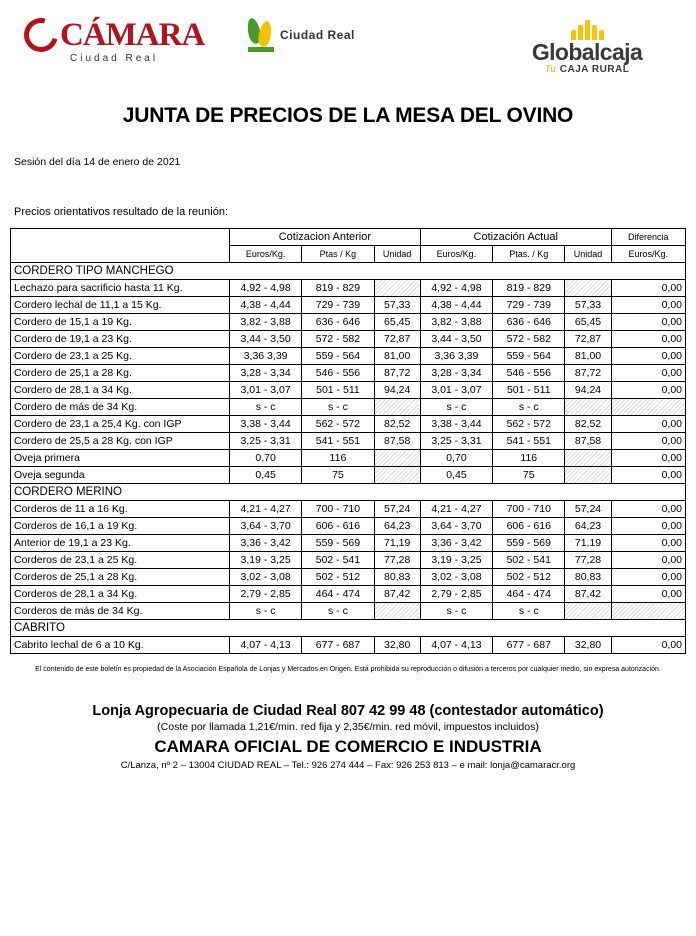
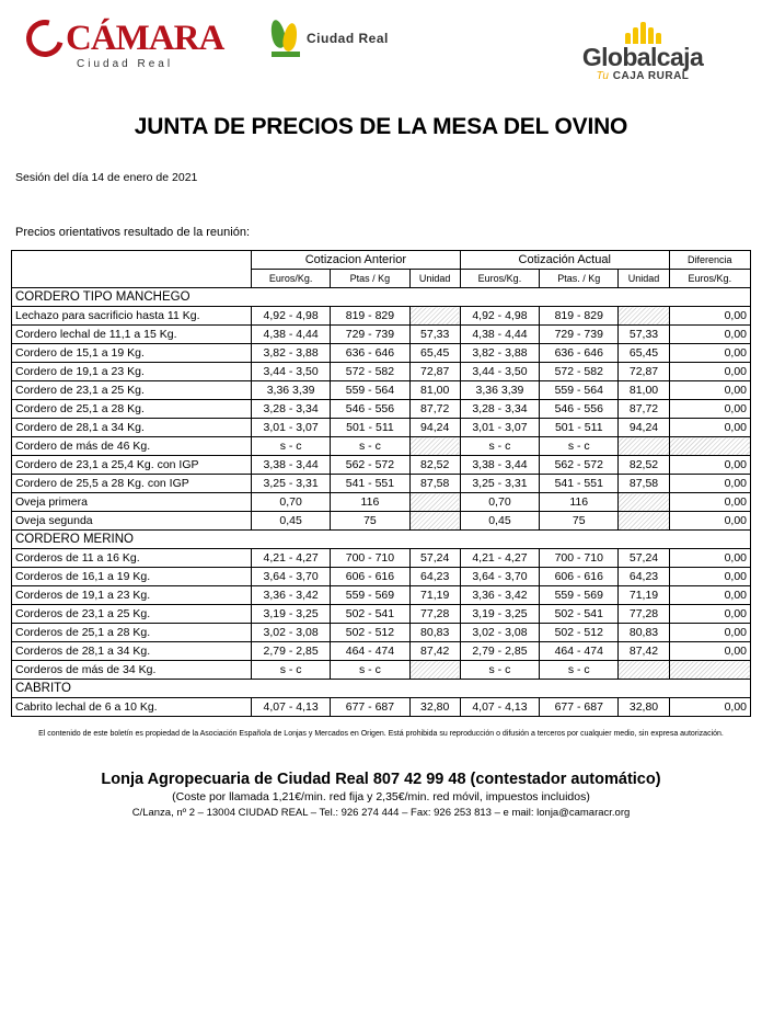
  CÁMARA
  Ciudad Real
  Ciudad Real
  Globalcaja
  Tu CAJA RURAL
  JUNTA DE PRECIOS DE LA MESA DEL OVINO
  Sesión del día 14 de enero de 2021
  Precios orientativos resultado de la reunión:
  	Cotizacion Anterior	Cotización Actual	Diferencia
  Euros/Kg.	Ptas / Kg	Unidad	Euros/Kg.	Ptas. / Kg	Unidad	Euros/Kg.
  CORDERO TIPO MANCHEGO
  Lechazo para sacrificio hasta 11 Kg.	4,92 - 4,98	819 - 829		4,92 - 4,98	819 - 829		0,00
  Cordero lechal de 11,1 a 15 Kg.	4,38 - 4,44	729 - 739	57,33	4,38 - 4,44	729 - 739	57,33	0,00
  Cordero de 15,1 a 19 Kg.	3,82 - 3,88	636 - 646	65,45	3,82 - 3,88	636 - 646	65,45	0,00
  Cordero de 19,1 a 23 Kg.	3,44 - 3,50	572 - 582	72,87	3,44 - 3,50	572 - 582	72,87	0,00
  Cordero de 23,1 a 25 Kg.	3,36 3,39	559 - 564	81,00	3,36 3,39	559 - 564	81,00	0,00
  Cordero de 25,1 a 28 Kg.	3,28 - 3,34	546 - 556	87,72	3,28 - 3,34	546 - 556	87,72	0,00
  Cordero de 28,1 a 34 Kg.	3,01 - 3,07	501 - 511	94,24	3,01 - 3,07	501 - 511	94,24	0,00
- Cordero de más de 34 Kg.	s - c	s - c		s - c	s - c
+ Cordero de más de 46 Kg.	s - c	s - c		s - c	s - c
  Cordero de 23,1 a 25,4 Kg. con IGP	3,38 - 3,44	562 - 572	82,52	3,38 - 3,44	562 - 572	82,52	0,00
  Cordero de 25,5 a 28 Kg. con IGP	3,25 - 3,31	541 - 551	87,58	3,25 - 3,31	541 - 551	87,58	0,00
  Oveja primera	0,70	116		0,70	116		0,00
  Oveja segunda	0,45	75		0,45	75		0,00
  CORDERO MERINO
  Corderos de 11 a 16 Kg.	4,21 - 4,27	700 - 710	57,24	4,21 - 4,27	700 - 710	57,24	0,00
  Corderos de 16,1 a 19 Kg.	3,64 - 3,70	606 - 616	64,23	3,64 - 3,70	606 - 616	64,23	0,00
- Anterior de 19,1 a 23 Kg.	3,36 - 3,42	559 - 569	71,19	3,36 - 3,42	559 - 569	71,19	0,00
+ Corderos de 19,1 a 23 Kg.	3,36 - 3,42	559 - 569	71,19	3,36 - 3,42	559 - 569	71,19	0,00
  Corderos de 23,1 a 25 Kg.	3,19 - 3,25	502 - 541	77,28	3,19 - 3,25	502 - 541	77,28	0,00
  Corderos de 25,1 a 28 Kg.	3,02 - 3,08	502 - 512	80,83	3,02 - 3,08	502 - 512	80,83	0,00
  Corderos de 28,1 a 34 Kg.	2,79 - 2,85	464 - 474	87,42	2,79 - 2,85	464 - 474	87,42	0,00
  Corderos de más de 34 Kg.	s - c	s - c		s - c	s - c
  CABRITO
  Cabrito lechal de 6 a 10 Kg.	4,07 - 4,13	677 - 687	32,80	4,07 - 4,13	677 - 687	32,80	0,00
  Lonja Agropecuaria de Ciudad Real 807 42 99 48 (contestador automático)
  (Coste por llamada 1,21€/min. red fija y 2,35€/min. red móvil, impuestos incluidos)
- CAMARA OFICIAL DE COMERCIO E INDUSTRIA
  C/Lanza, nº 2 – 13004 CIUDAD REAL – Tel.: 926 274 444 – Fax: 926 253 813 – e mail: lonja@camaracr.org
